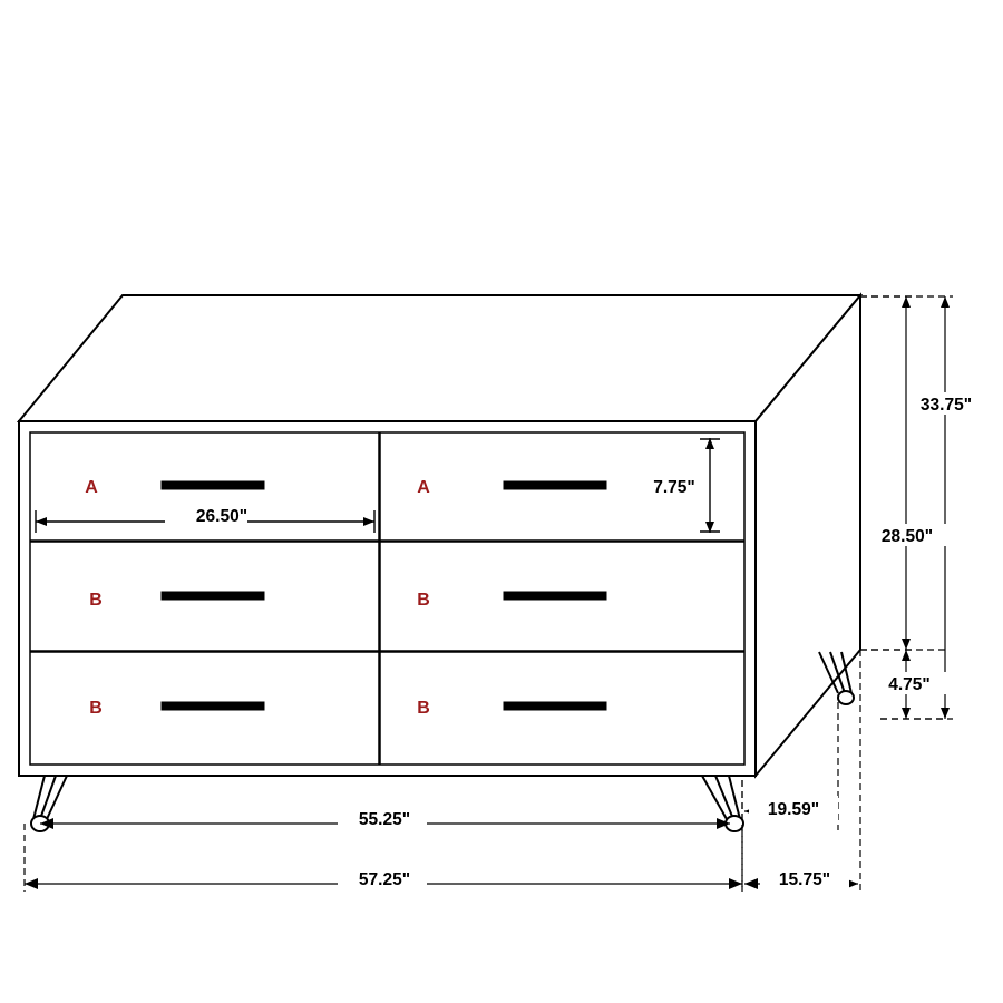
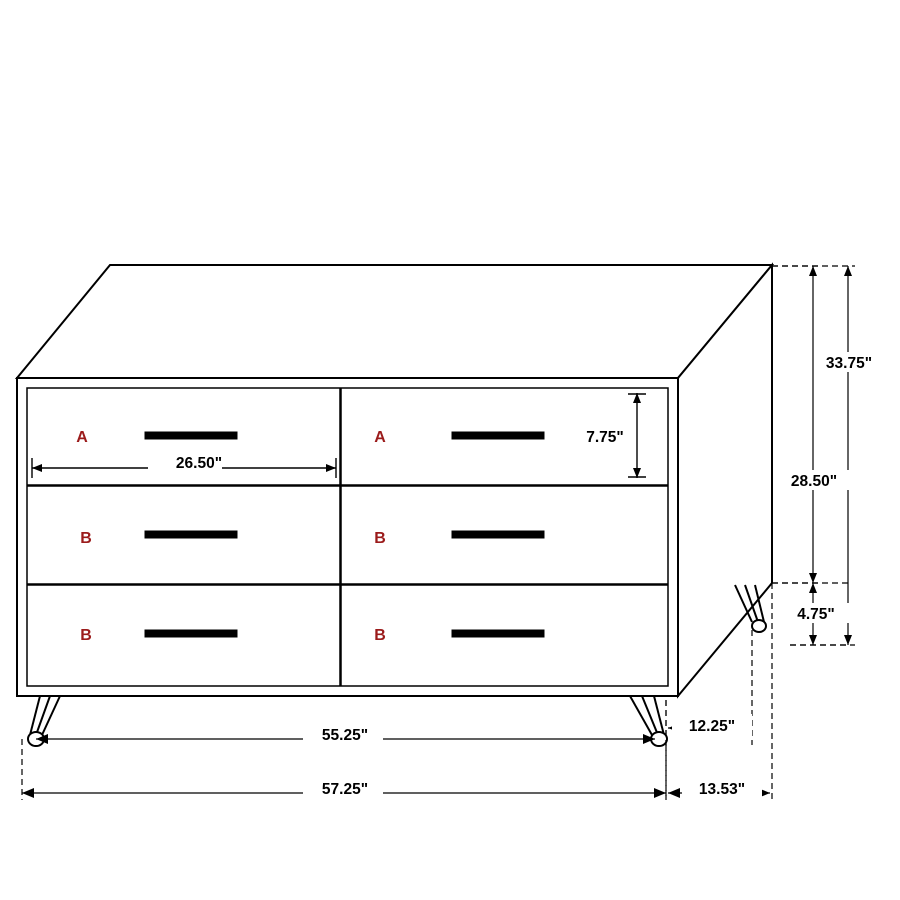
  A
  A
  B
  B
  B
  B
  33.75"
  28.50"
  4.75"
  7.75"
  26.50"
  55.25"
  57.25"
- 19.59"
+ 12.25"
- 15.75"
+ 13.53"
